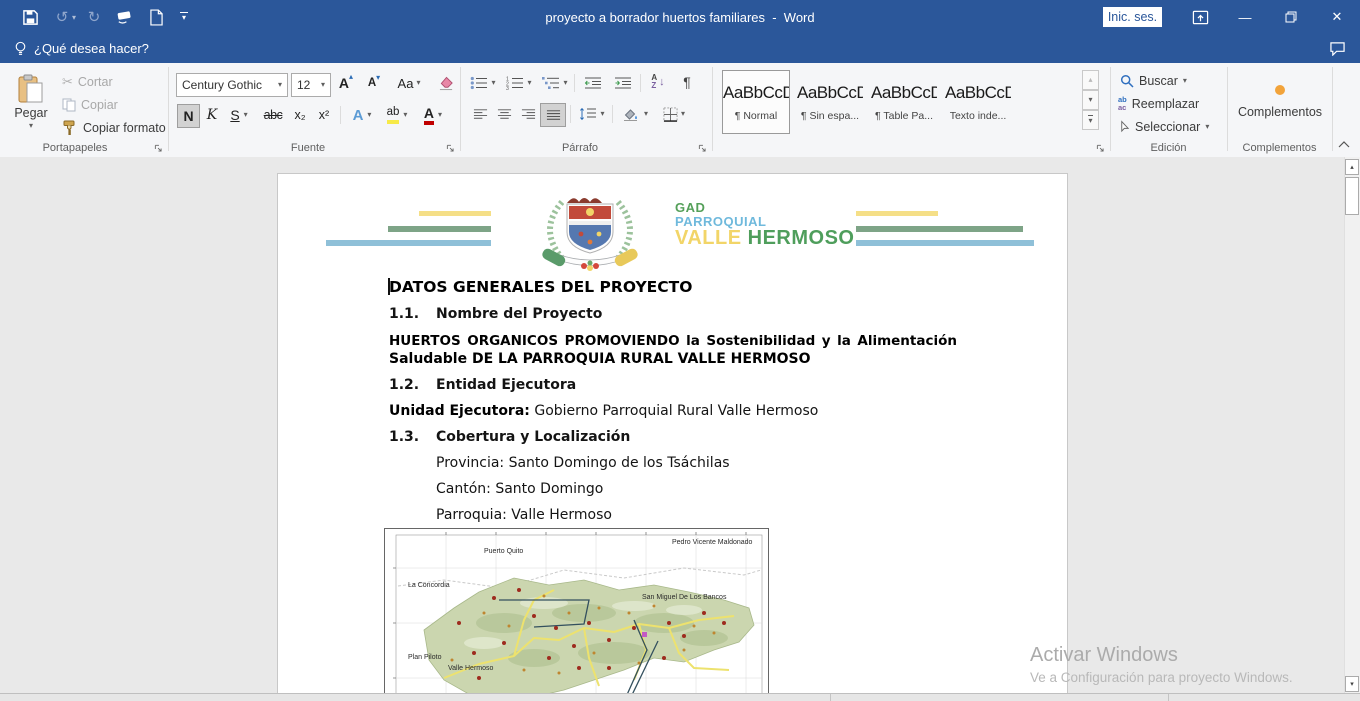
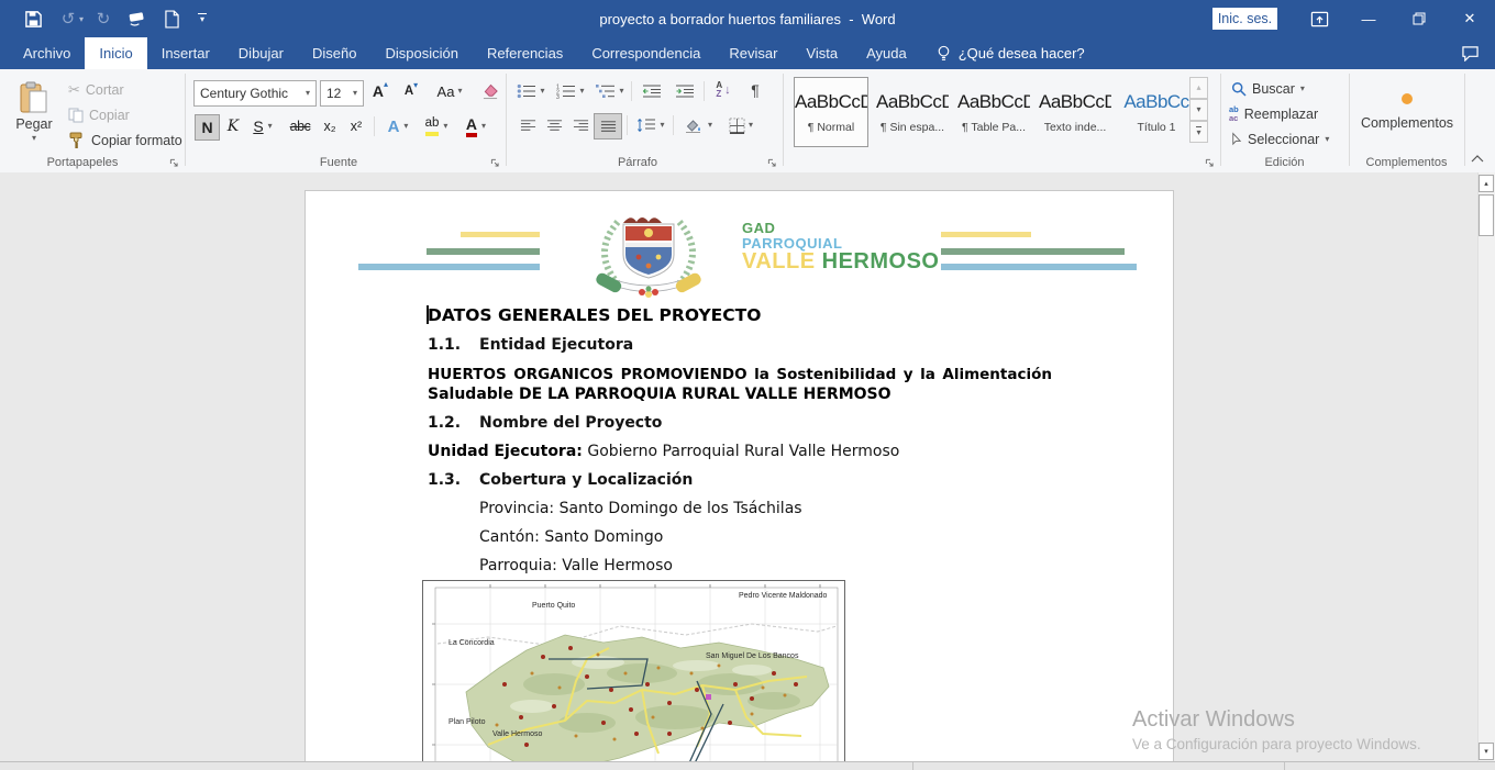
  ↺
  ▾
  ↻
  ▾
  proyecto a borrador huertos familiares - Word
  Inic. ses.
  —
  ✕
+ Archivo
+ Inicio
+ Insertar
+ Dibujar
+ Diseño
+ Disposición
+ Referencias
+ Correspondencia
+ Revisar
+ Vista
+ Ayuda
  ¿Qué desea hacer?
  Pegar
  ▾
  ✂
  Cortar
  Copiar
  Copiar formato
  Portapapeles
  Century Gothic
  ▾
  12
  ▾
  A
  ▴
  A
  ▾
  Aa
  ▾
  N
  K
  S
  ▾
  abc
  x₂
  x²
  A
  ▾
  ab
  ▾
  A
  ▾
  Fuente
  ▾
  ▾
  ▾
  A
  Z
  ↓
  ¶
  ▾
  ▾
  ▾
  Párrafo
  AaBbCcD
  ¶ Normal
  AaBbCcD
  ¶ Sin espa...
  AaBbCcD
  ¶ Table Pa...
  AaBbCcD
  Texto inde...
+ AaBbCc
+ Título 1
  ▴
  ▾
  ▾
  Buscar
  ▾
  ab
  ac
  Reemplazar
  Seleccionar
  ▾
  Edición
  Complementos
  Complementos
  GAD
  PARROQUIAL
  VALLE HERMOSO
  DATOS GENERALES DEL PROYECTO
  1.1.
- Nombre del Proyecto
+ Entidad Ejecutora
  HUERTOS ORGANICOS PROMOVIENDO la Sostenibilidad y la Alimentación
  Saludable DE LA PARROQUIA RURAL VALLE HERMOSO
  1.2.
- Entidad Ejecutora
+ Nombre del Proyecto
  Unidad Ejecutora: Gobierno Parroquial Rural Valle Hermoso
  1.3.
  Cobertura y Localización
  Provincia: Santo Domingo de los Tsáchilas
  Cantón: Santo Domingo
  Parroquia: Valle Hermoso
  Activar Windows
  Ve a Configuración para proyecto Windows.
